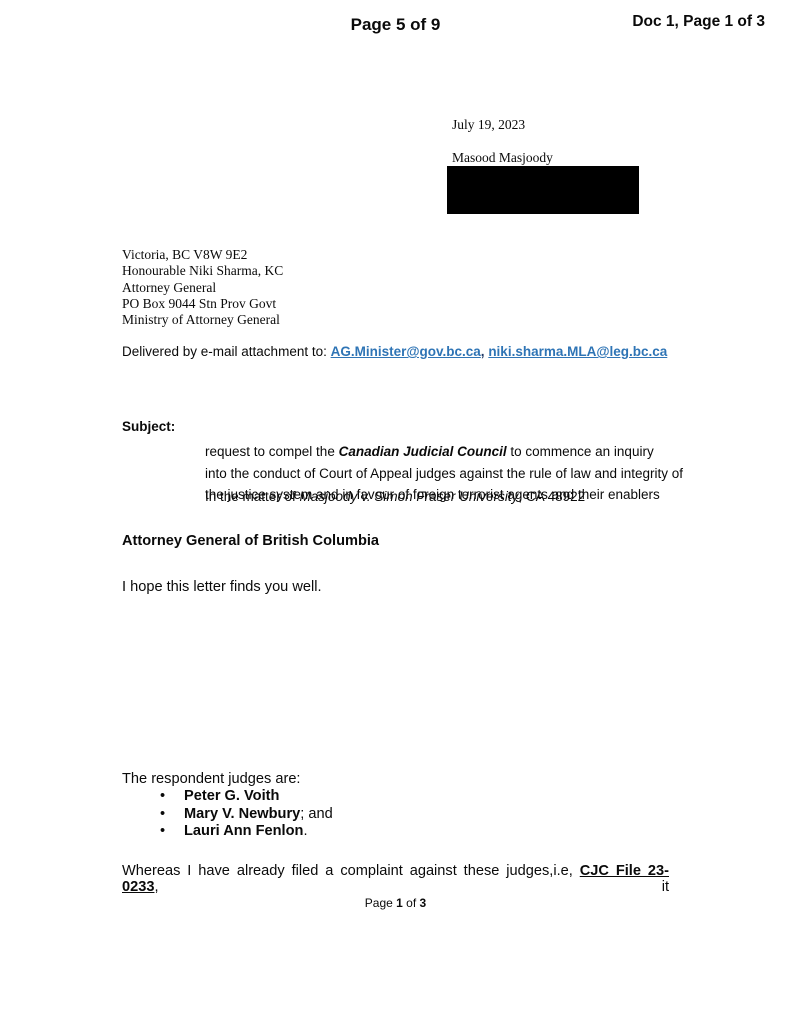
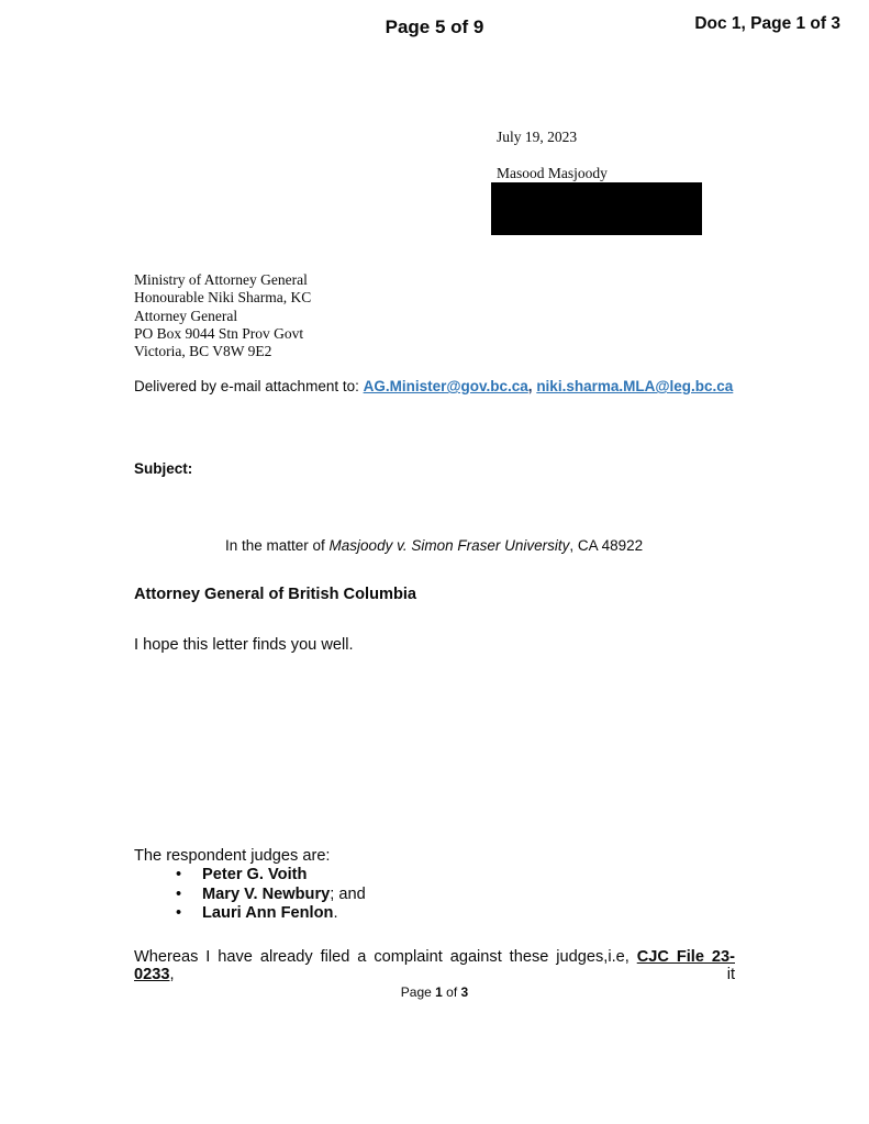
  Page 5 of 9
  Doc 1, Page 1 of 3
  July 19, 2023
  Masood Masjoody
- Victoria, BC V8W 9E2
+ Ministry of Attorney General
  Honourable Niki Sharma, KC
  Attorney General
  PO Box 9044 Stn Prov Govt
- Ministry of Attorney General
+ Victoria, BC V8W 9E2
  Delivered by e-mail attachment to: AG.Minister@gov.bc.ca, niki.sharma.MLA@leg.bc.ca
  Subject:
- request to compel the Canadian Judicial Council to commence an inquiry
- into the conduct of Court of Appeal judges against the rule of law and integrity of
- the justice system and in favour of foreign terrorist agents and their enablers
  In the matter of Masjoody v. Simon Fraser University, CA 48922
  Attorney General of British Columbia
  I hope this letter finds you well.
  The respondent judges are:
  •
  Peter G. Voith
  •
  Mary V. Newbury; and
  •
  Lauri Ann Fenlon.
  Whereas I have already filed a complaint against these judges,i.e, CJC File 23-0233, it
  Page 1 of 3
